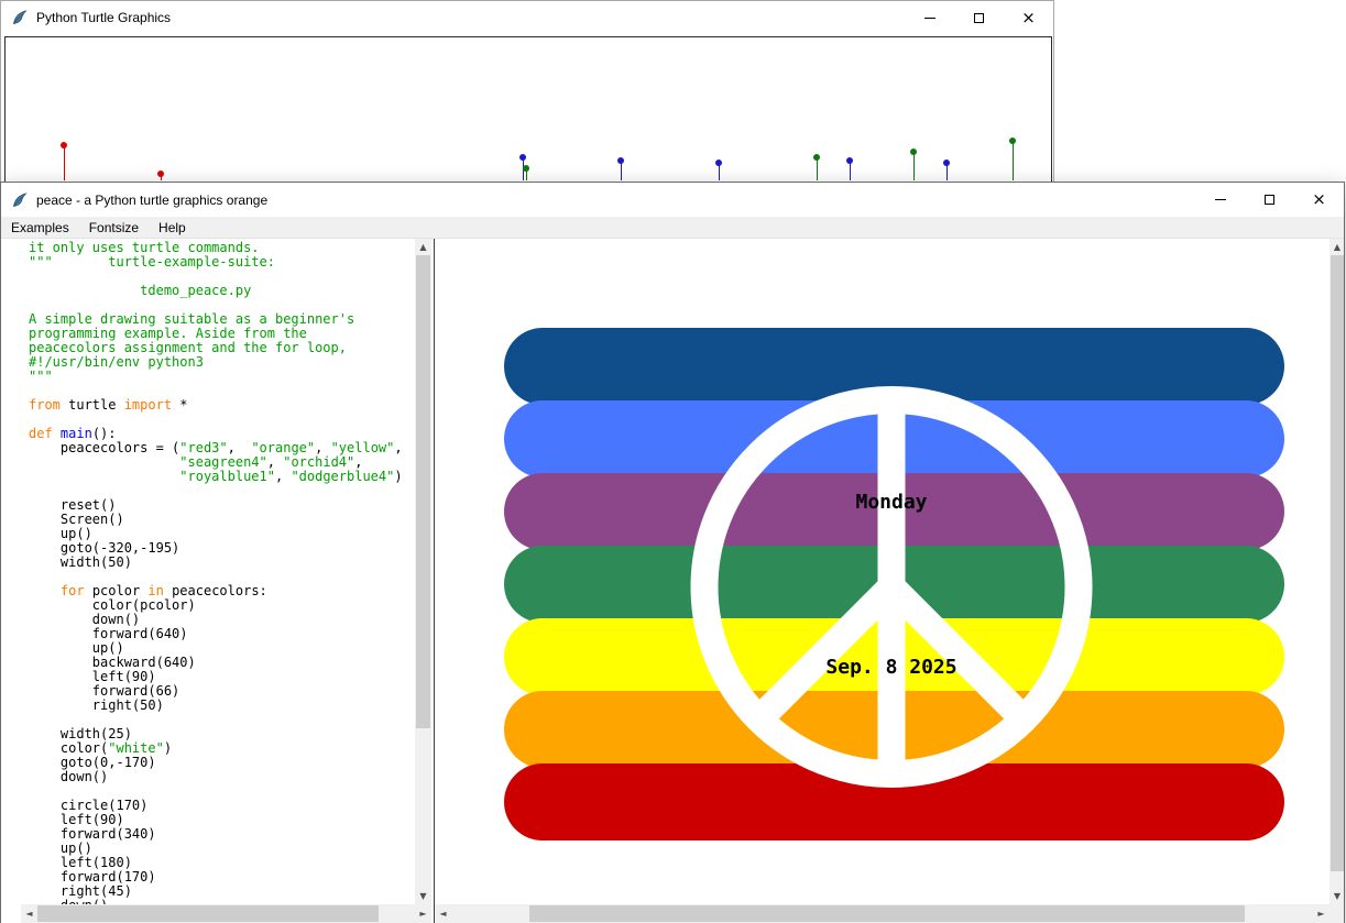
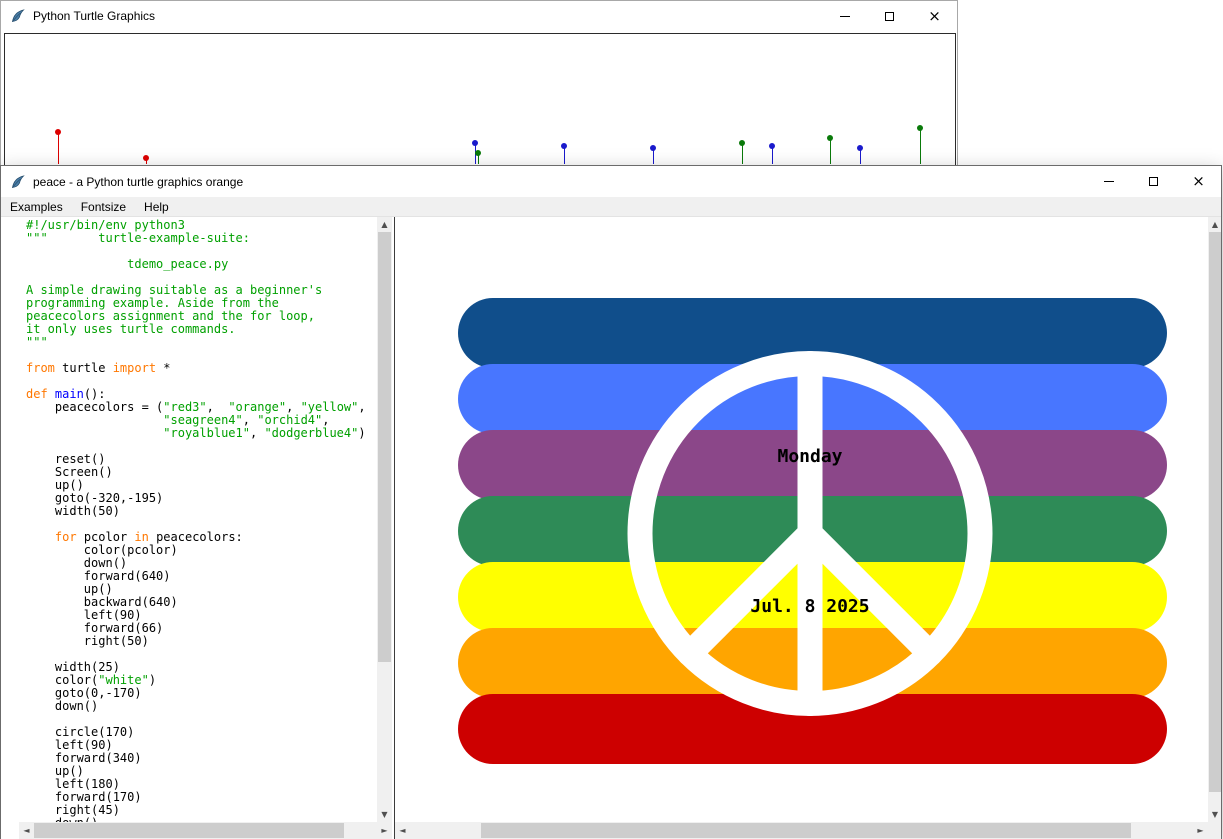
  Python Turtle Graphics
  ×
  peace - a Python turtle graphics orange
  ×
  Examples
  Fontsize
  Help
- it only uses turtle commands.
+ #!/usr/bin/env python3
  """ turtle-example-suite:
  tdemo_peace.py
  A simple drawing suitable as a beginner's
  programming example. Aside from the
  peacecolors assignment and the for loop,
- #!/usr/bin/env python3
+ it only uses turtle commands.
  """
  from turtle import *
  def main():
  peacecolors = ("red3", "orange", "yellow",
  "seagreen4", "orchid4",
  "royalblue1", "dodgerblue4")
  reset()
  Screen()
  up()
  goto(-320,-195)
  width(50)
  for pcolor in peacecolors:
  color(pcolor)
  down()
  forward(640)
  up()
  backward(640)
  left(90)
  forward(66)
  right(50)
  width(25)
  color("white")
  goto(0,-170)
  down()
  circle(170)
  left(90)
  forward(340)
  up()
  left(180)
  forward(170)
  right(45)
  ▲
  ▼
  ◄
  ►
  Monday
- Sep. 8 2025
+ Jul. 8 2025
  ▲
  ▼
  ◄
  ►
